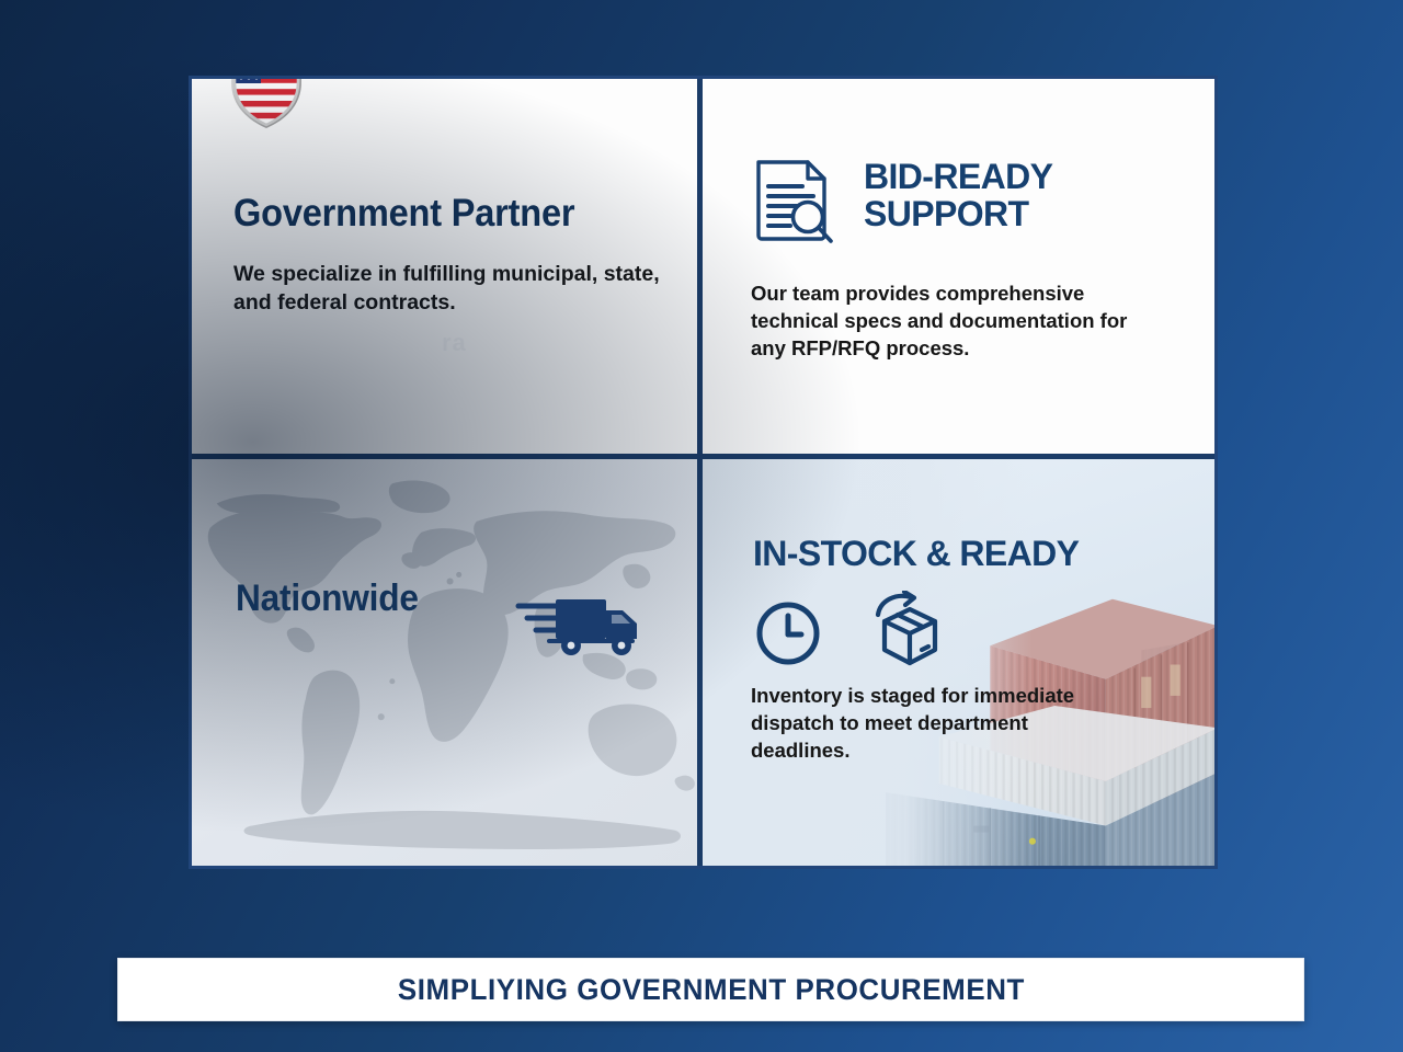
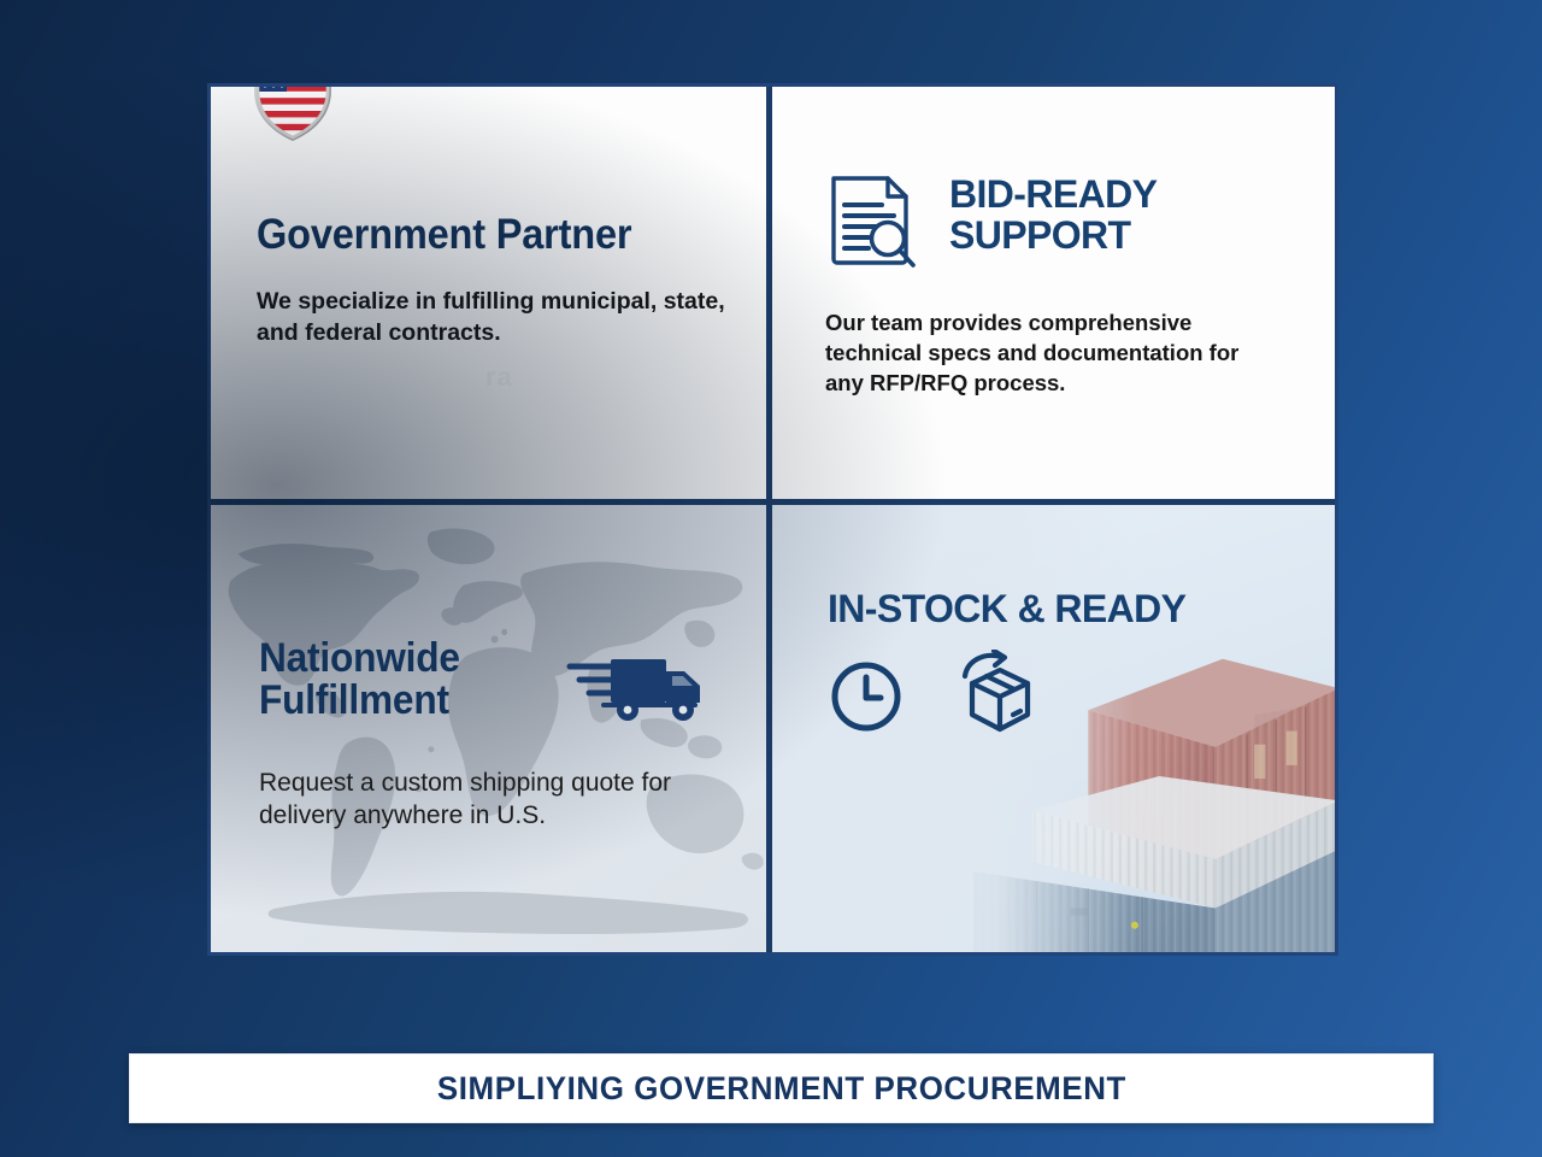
  Nationwide
+ Fulfillment
+ Request a custom shipping quote for delivery anywhere in U.S.
  IN-STOCK & READY
- Inventory is staged for immediate dispatch to meet department deadlines.
